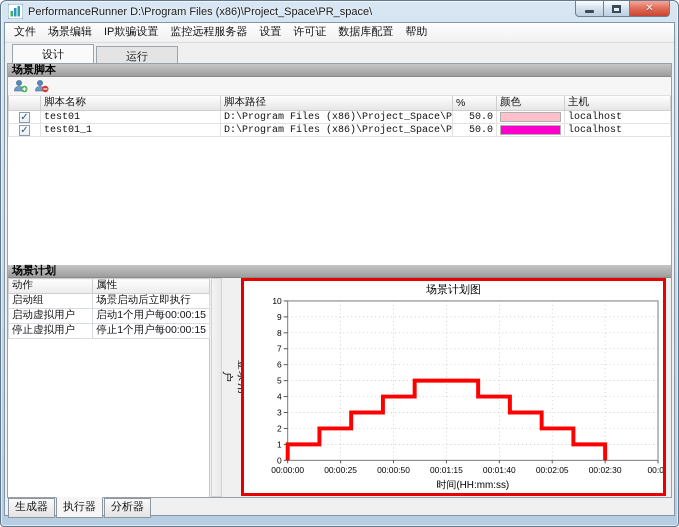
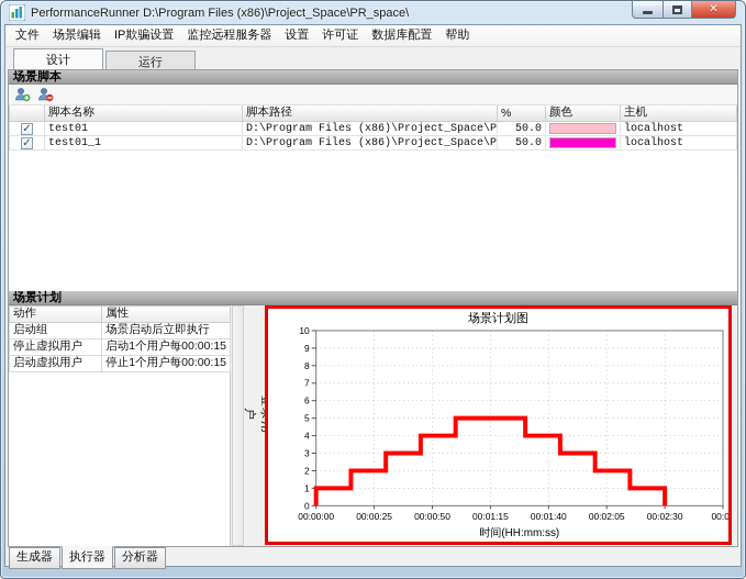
  PerformanceRunner D:\Program Files (x86)\Project_Space\PR_space\
  ✕
  文件
  场景编辑
  IP欺骗设置
  监控远程服务器
  设置
  许可证
  数据库配置
  帮助
  设计
  运行
  场景脚本
  	脚本名称	脚本路径	%	颜色	主机
  ✓	test01	D:\Program Files (x86)\Project_Space\P	50.0		localhost
  ✓	test01_1	D:\Program Files (x86)\Project_Space\P	50.0		localhost
  场景计划
  动作	属性
  启动组	场景启动后立即执行
- 启动虚拟用户	启动1个用户每00:00:15
+ 停止虚拟用户	启动1个用户每00:00:15
- 停止虚拟用户	停止1个用户每00:00:15
+ 启动虚拟用户	停止1个用户每00:00:15
  场景计划图
  00:00:00
  00:00:25
  00:00:50
  00:01:15
  00:01:40
  00:02:05
  00:02:30
  00:0
  0
  1
  2
  3
  4
  5
  6
  7
  8
  9
  10
  时间(HH:mm:ss)
  生成器
  执行器
  分析器
